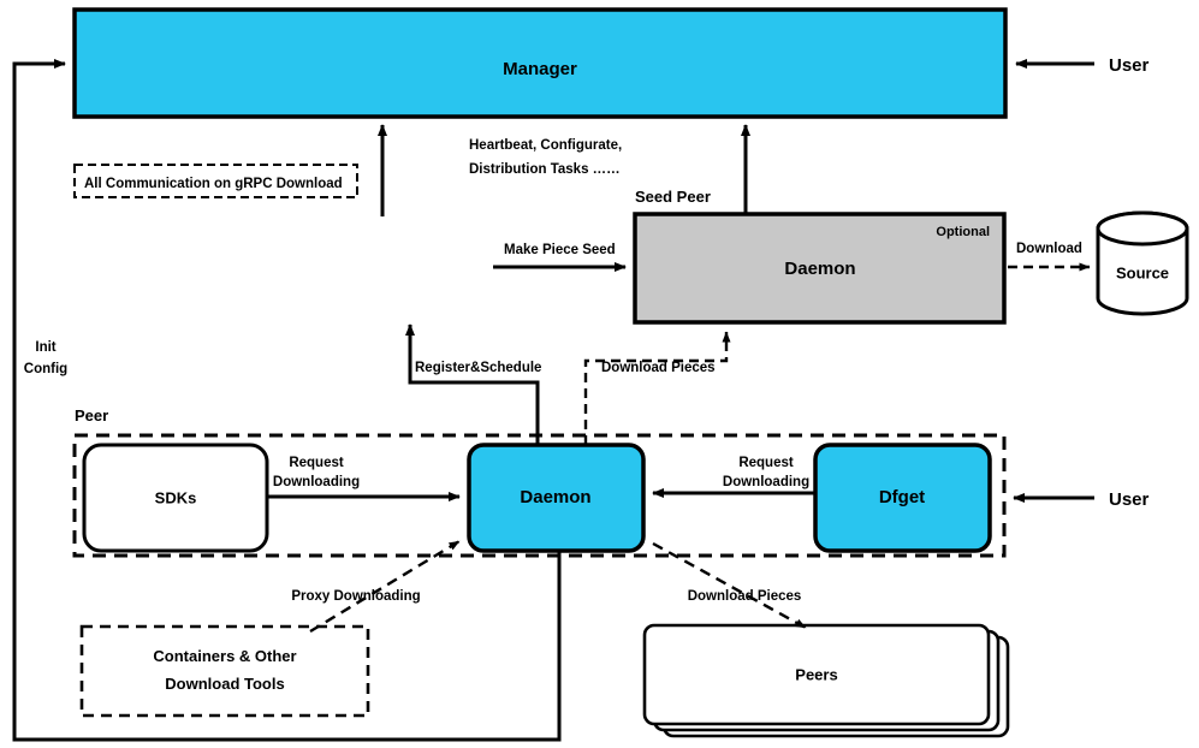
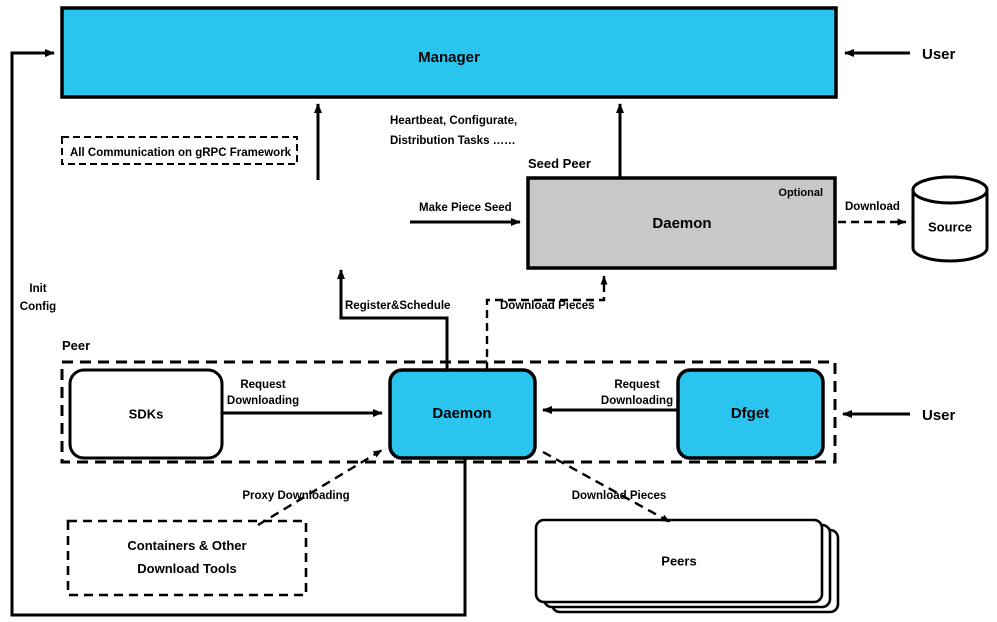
  Manager
  User
- All Communication on gRPC Download
+ All Communication on gRPC Framework
  Heartbeat, Configurate,
  Distribution Tasks ……
  Seed Peer
  Daemon
  Optional
  Make Piece Seed
  Source
  Download
  Init
  Config
  Register&Schedule
  Download Pieces
  Peer
  SDKs
  Daemon
  Dfget
  Request
  Downloading
  Request
  Downloading
  User
  Containers & Other
  Download Tools
  Proxy Downloading
  Peers
  Download Pieces
